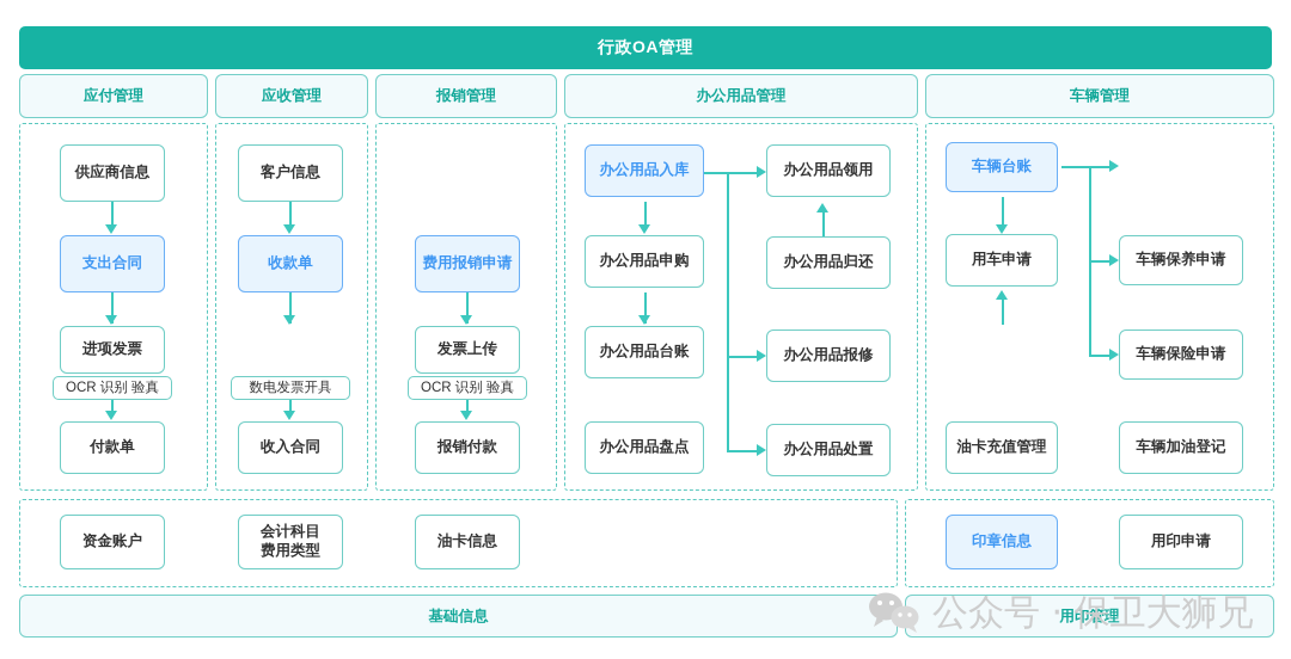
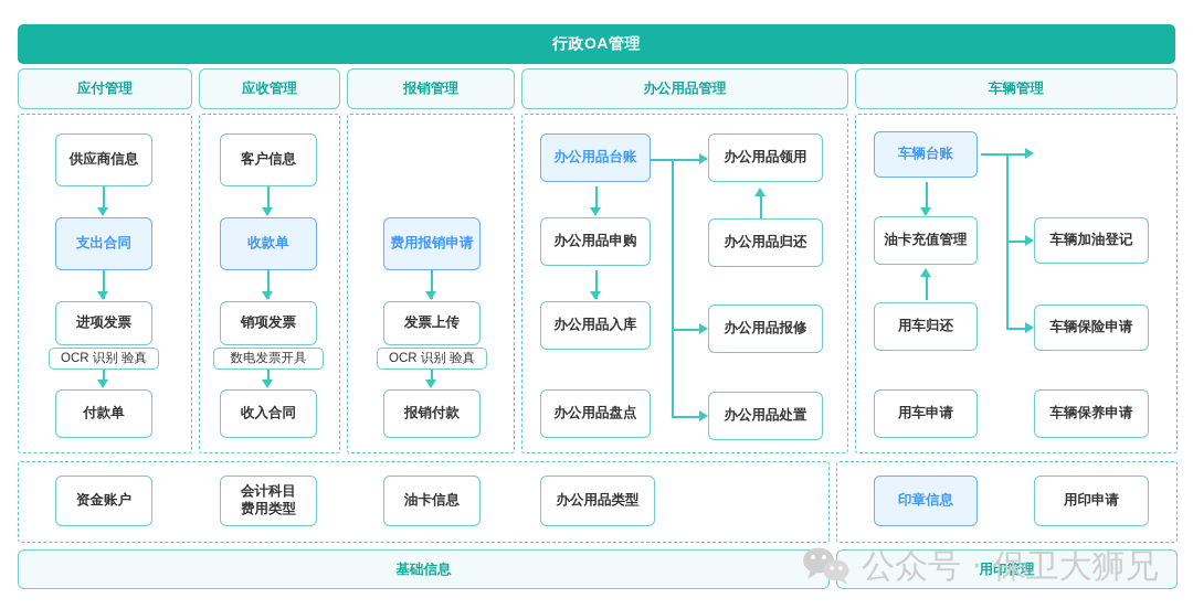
  行政OA管理
  应付管理
  应收管理
  报销管理
  办公用品管理
  车辆管理
  供应商信息
  支出合同
  进项发票
  OCR 识别 验真
  付款单
  客户信息
  收款单
+ 销项发票
  数电发票开具
  收入合同
  费用报销申请
  发票上传
  OCR 识别 验真
  报销付款
- 办公用品入库
+ 办公用品台账
  办公用品申购
- 办公用品台账
+ 办公用品入库
  办公用品盘点
  办公用品领用
  办公用品归还
  办公用品报修
  办公用品处置
  车辆台账
- 用车申请
+ 油卡充值管理
+ 用车归还
- 油卡充值管理
+ 用车申请
- 车辆保养申请
+ 车辆加油登记
  车辆保险申请
- 车辆加油登记
+ 车辆保养申请
  资金账户
  会计科目
  费用类型
  油卡信息
+ 办公用品类型
  印章信息
  用印申请
  基础信息
  用印管理
  公众号 · 保卫大狮兄
